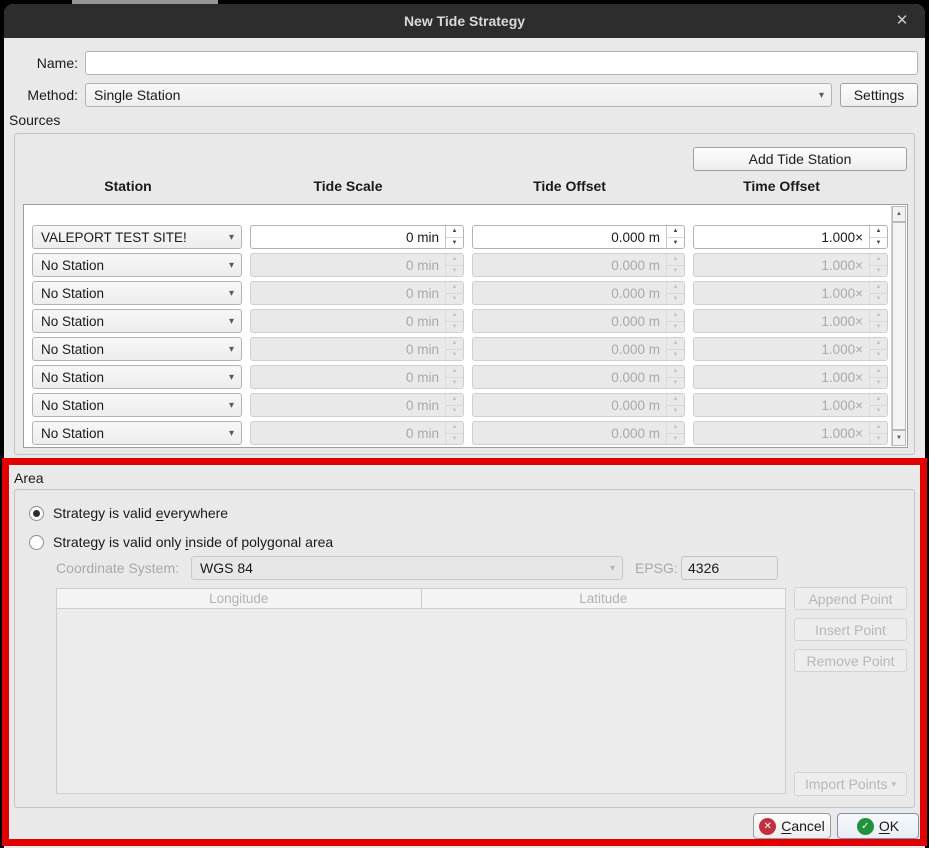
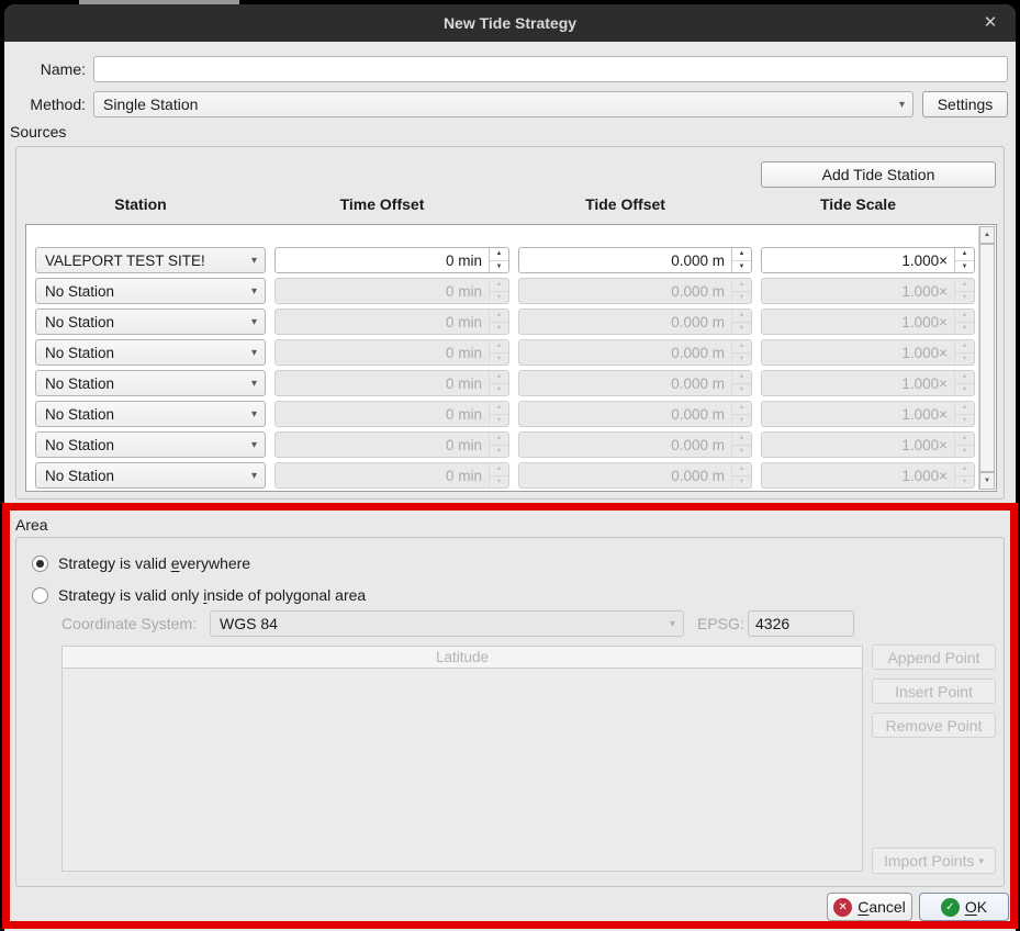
  New Tide Strategy
  ✕
  Name:
  Method:
  Single Station
  ▾
  Settings
  Sources
  Add Tide Station
  Station
- Tide Scale
+ Time Offset
  Tide Offset
- Time Offset
+ Tide Scale
  VALEPORT TEST SITE!
  ▾
  0 min
  0.000 m
  1.000×
  No Station
  ▾
  0 min
  0.000 m
  1.000×
  No Station
  ▾
  0 min
  0.000 m
  1.000×
  No Station
  ▾
  0 min
  0.000 m
  1.000×
  No Station
  ▾
  0 min
  0.000 m
  1.000×
  No Station
  ▾
  0 min
  0.000 m
  1.000×
  No Station
  ▾
  0 min
  0.000 m
  1.000×
  No Station
  ▾
  0 min
  0.000 m
  1.000×
  Area
  Strategy is valid everywhere
  Strategy is valid only inside of polygonal area
  Coordinate System:
  WGS 84
  ▾
  EPSG:
  4326
- Longitude
  Latitude
  Append Point
  Insert Point
  Remove Point
  Import Points
  ▾
  ✕
  Cancel
  ✓
  OK
